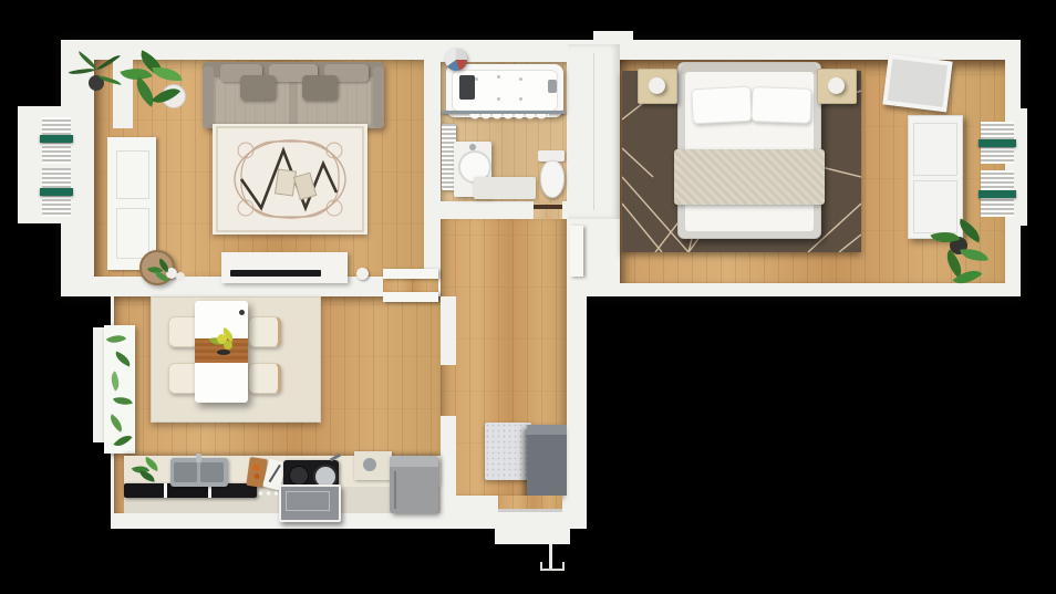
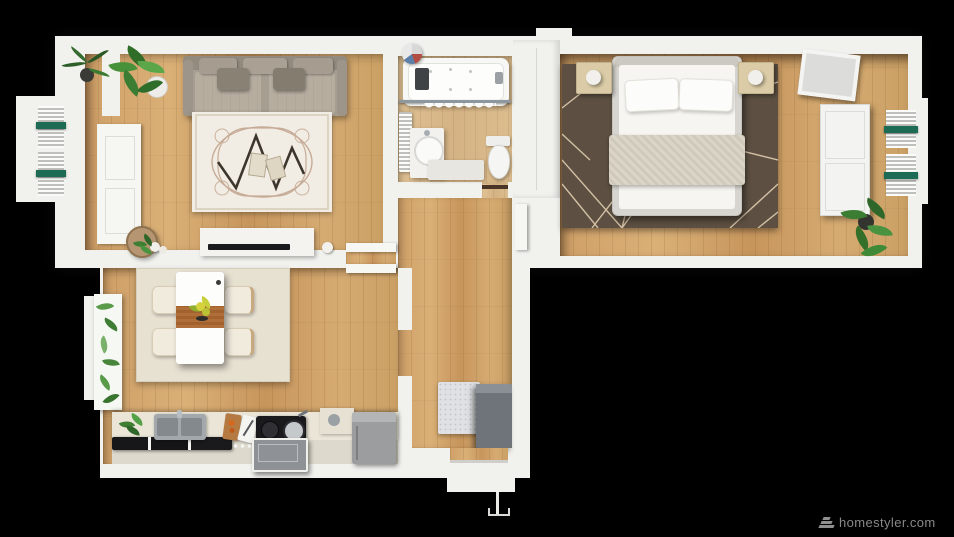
+ homestyler.com
